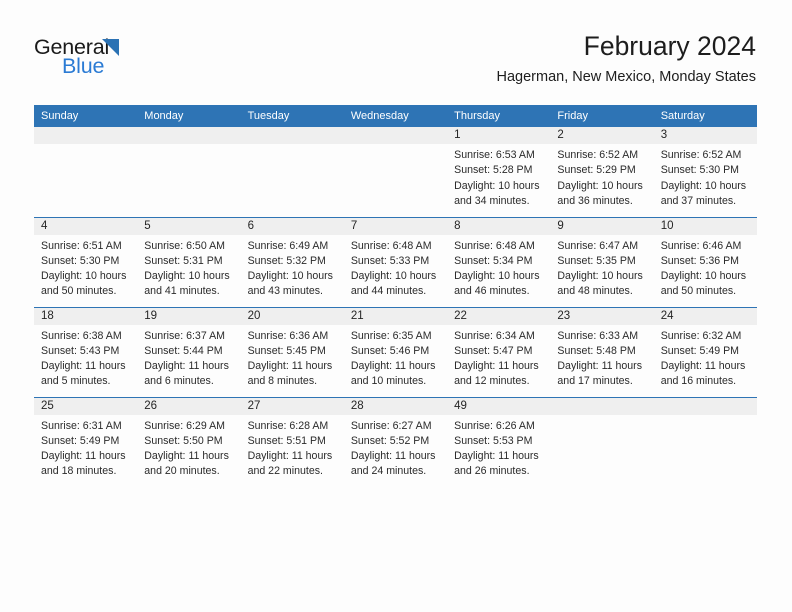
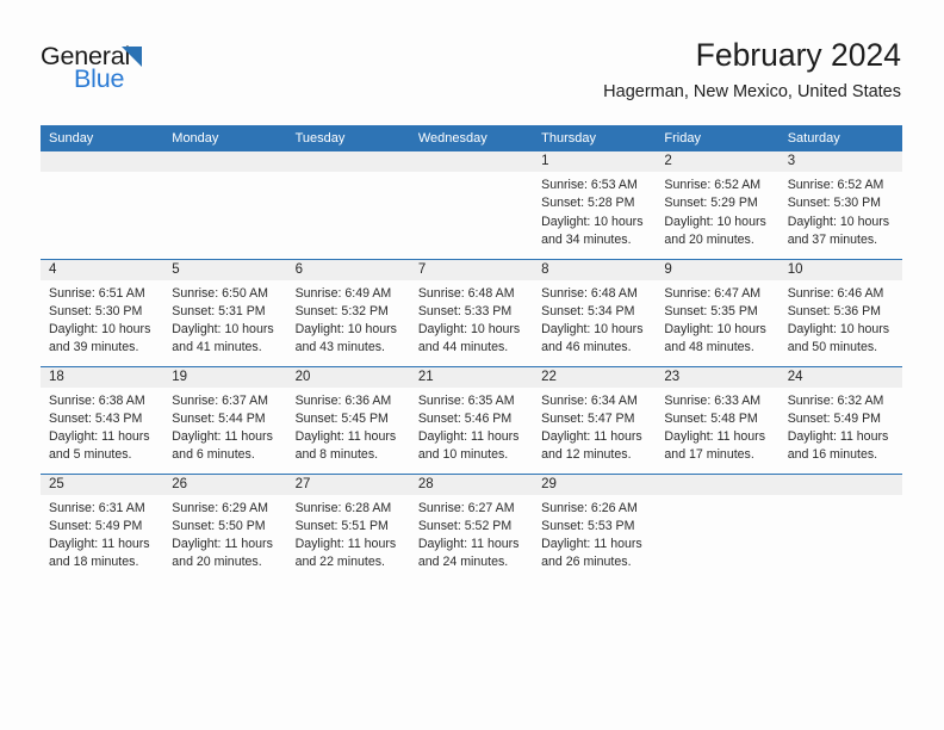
  General
  Blue
  February 2024
- Hagerman, New Mexico, Monday States
+ Hagerman, New Mexico, United States
  Sunday	Monday	Tuesday	Wednesday	Thursday	Friday	Saturday
- 				1Sunrise: 6:53 AMSunset: 5:28 PMDaylight: 10 hoursand 34 minutes.	2Sunrise: 6:52 AMSunset: 5:29 PMDaylight: 10 hoursand 36 minutes.	3Sunrise: 6:52 AMSunset: 5:30 PMDaylight: 10 hoursand 37 minutes.
+ 				1Sunrise: 6:53 AMSunset: 5:28 PMDaylight: 10 hoursand 34 minutes.	2Sunrise: 6:52 AMSunset: 5:29 PMDaylight: 10 hoursand 20 minutes.	3Sunrise: 6:52 AMSunset: 5:30 PMDaylight: 10 hoursand 37 minutes.
- 4Sunrise: 6:51 AMSunset: 5:30 PMDaylight: 10 hoursand 50 minutes.	5Sunrise: 6:50 AMSunset: 5:31 PMDaylight: 10 hoursand 41 minutes.	6Sunrise: 6:49 AMSunset: 5:32 PMDaylight: 10 hoursand 43 minutes.	7Sunrise: 6:48 AMSunset: 5:33 PMDaylight: 10 hoursand 44 minutes.	8Sunrise: 6:48 AMSunset: 5:34 PMDaylight: 10 hoursand 46 minutes.	9Sunrise: 6:47 AMSunset: 5:35 PMDaylight: 10 hoursand 48 minutes.	10Sunrise: 6:46 AMSunset: 5:36 PMDaylight: 10 hoursand 50 minutes.
+ 4Sunrise: 6:51 AMSunset: 5:30 PMDaylight: 10 hoursand 39 minutes.	5Sunrise: 6:50 AMSunset: 5:31 PMDaylight: 10 hoursand 41 minutes.	6Sunrise: 6:49 AMSunset: 5:32 PMDaylight: 10 hoursand 43 minutes.	7Sunrise: 6:48 AMSunset: 5:33 PMDaylight: 10 hoursand 44 minutes.	8Sunrise: 6:48 AMSunset: 5:34 PMDaylight: 10 hoursand 46 minutes.	9Sunrise: 6:47 AMSunset: 5:35 PMDaylight: 10 hoursand 48 minutes.	10Sunrise: 6:46 AMSunset: 5:36 PMDaylight: 10 hoursand 50 minutes.
  18Sunrise: 6:38 AMSunset: 5:43 PMDaylight: 11 hoursand 5 minutes.	19Sunrise: 6:37 AMSunset: 5:44 PMDaylight: 11 hoursand 6 minutes.	20Sunrise: 6:36 AMSunset: 5:45 PMDaylight: 11 hoursand 8 minutes.	21Sunrise: 6:35 AMSunset: 5:46 PMDaylight: 11 hoursand 10 minutes.	22Sunrise: 6:34 AMSunset: 5:47 PMDaylight: 11 hoursand 12 minutes.	23Sunrise: 6:33 AMSunset: 5:48 PMDaylight: 11 hoursand 17 minutes.	24Sunrise: 6:32 AMSunset: 5:49 PMDaylight: 11 hoursand 16 minutes.
- 25Sunrise: 6:31 AMSunset: 5:49 PMDaylight: 11 hoursand 18 minutes.	26Sunrise: 6:29 AMSunset: 5:50 PMDaylight: 11 hoursand 20 minutes.	27Sunrise: 6:28 AMSunset: 5:51 PMDaylight: 11 hoursand 22 minutes.	28Sunrise: 6:27 AMSunset: 5:52 PMDaylight: 11 hoursand 24 minutes.	49Sunrise: 6:26 AMSunset: 5:53 PMDaylight: 11 hoursand 26 minutes.
+ 25Sunrise: 6:31 AMSunset: 5:49 PMDaylight: 11 hoursand 18 minutes.	26Sunrise: 6:29 AMSunset: 5:50 PMDaylight: 11 hoursand 20 minutes.	27Sunrise: 6:28 AMSunset: 5:51 PMDaylight: 11 hoursand 22 minutes.	28Sunrise: 6:27 AMSunset: 5:52 PMDaylight: 11 hoursand 24 minutes.	29Sunrise: 6:26 AMSunset: 5:53 PMDaylight: 11 hoursand 26 minutes.
